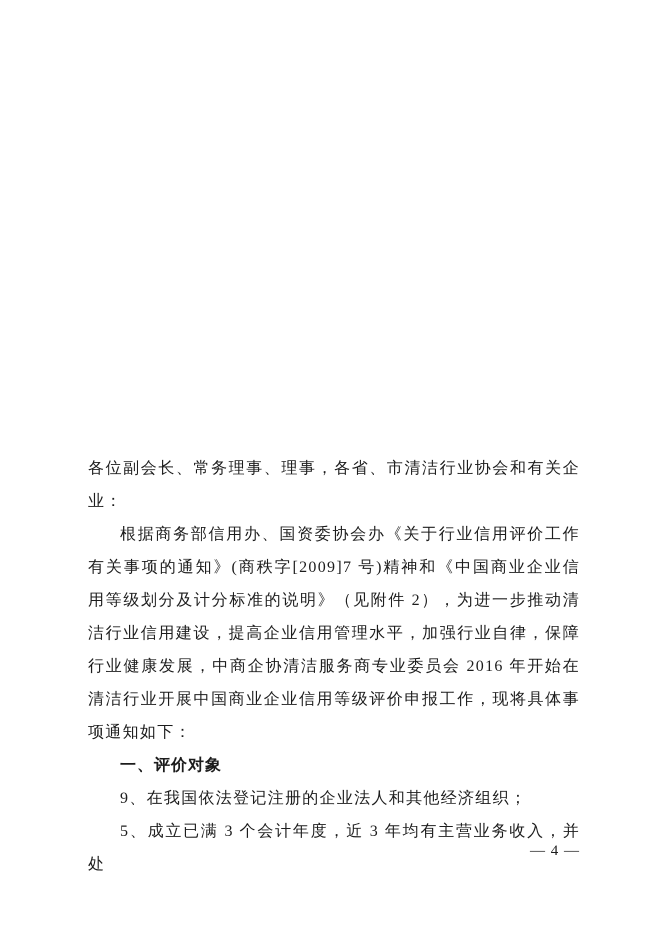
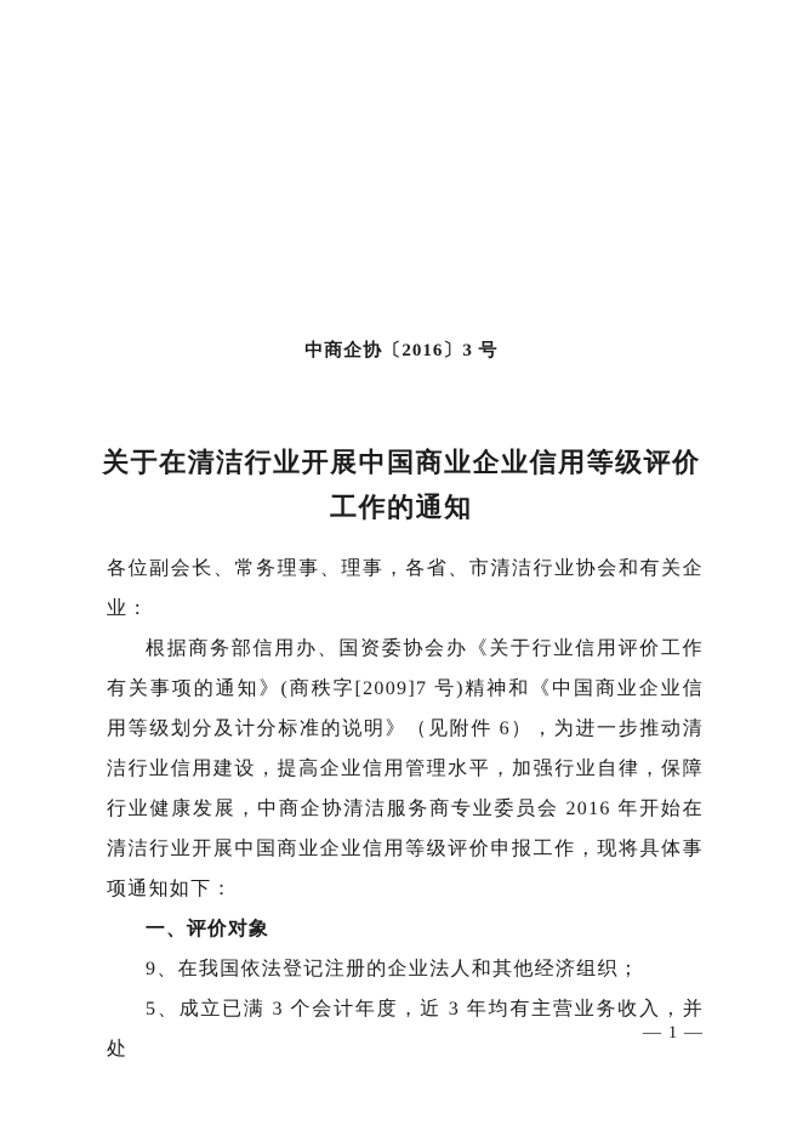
+ 中商企协〔2016〕3 号
+ 关于在清洁行业开展中国商业企业信用等级评价
+ 工作的通知
  各位副会长、常务理事、理事，各省、市清洁行业协会和有关企业：
- 根据商务部信用办、国资委协会办《关于行业信用评价工作有关事项的通知》(商秩字[2009]7 号)精神和《中国商业企业信用等级划分及计分标准的说明》（见附件 2），为进一步推动清洁行业信用建设，提高企业信用管理水平，加强行业自律，保障行业健康发展，中商企协清洁服务商专业委员会 2016 年开始在清洁行业开展中国商业企业信用等级评价申报工作，现将具体事项通知如下：
+ 根据商务部信用办、国资委协会办《关于行业信用评价工作有关事项的通知》(商秩字[2009]7 号)精神和《中国商业企业信用等级划分及计分标准的说明》（见附件 6），为进一步推动清洁行业信用建设，提高企业信用管理水平，加强行业自律，保障行业健康发展，中商企协清洁服务商专业委员会 2016 年开始在清洁行业开展中国商业企业信用等级评价申报工作，现将具体事项通知如下：
  一、评价对象
  9、在我国依法登记注册的企业法人和其他经济组织；
  5、成立已满 3 个会计年度，近 3 年均有主营业务收入，并处
- — 4 —
+ — 1 —
